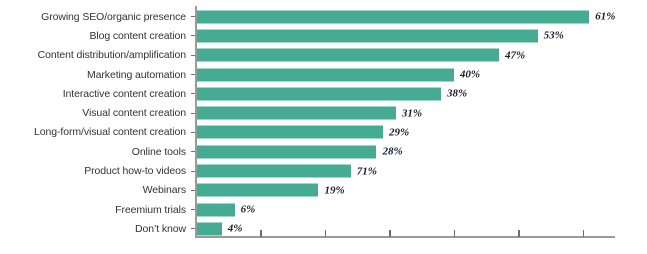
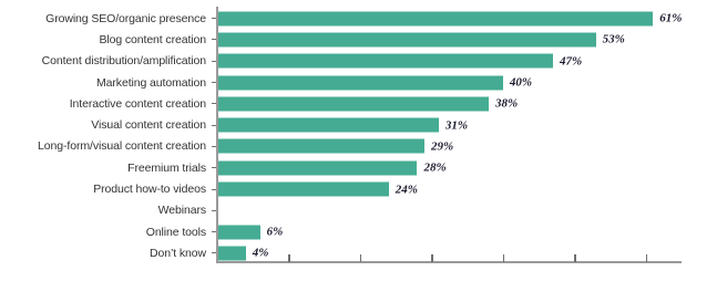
  Growing SEO/organic presence
  61%
  Blog content creation
  53%
  Content distribution/amplification
  47%
  Marketing automation
  40%
  Interactive content creation
  38%
  Visual content creation
  31%
  Long-form/visual content creation
  29%
- Online tools
+ Freemium trials
  28%
  Product how-to videos
- 71%
+ 24%
  Webinars
- 19%
- Freemium trials
+ Online tools
  6%
  Don’t know
  4%
